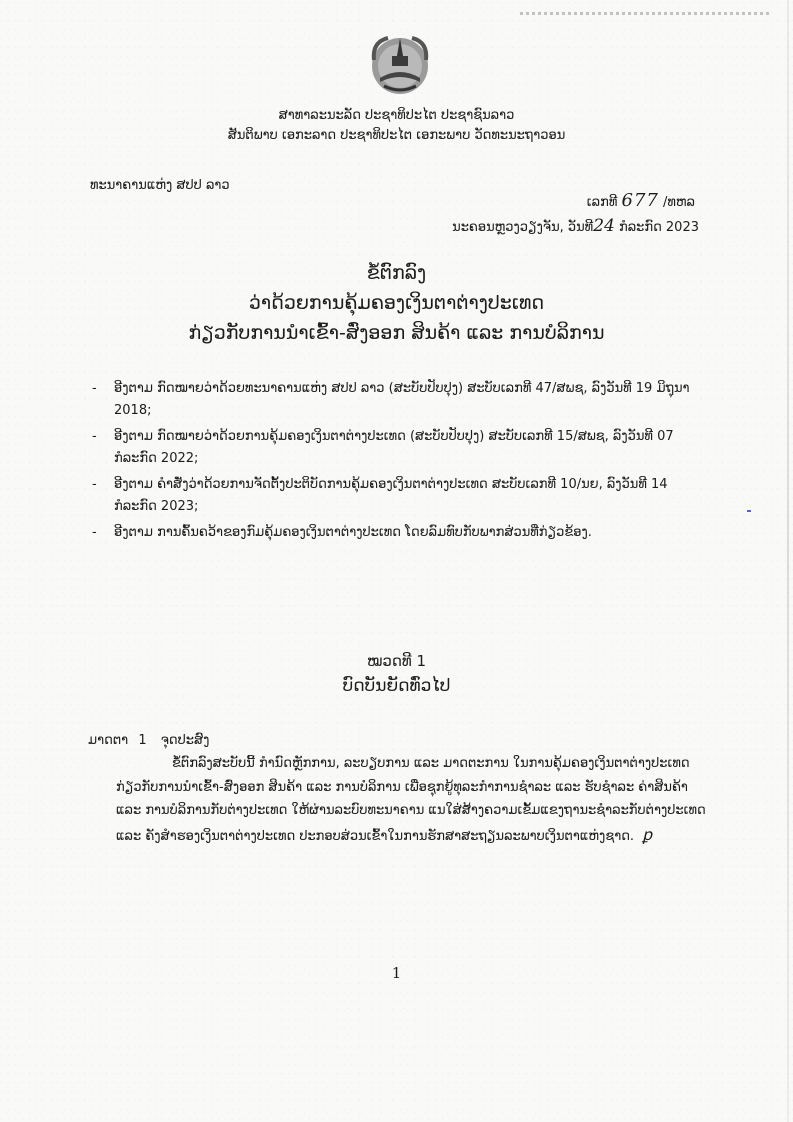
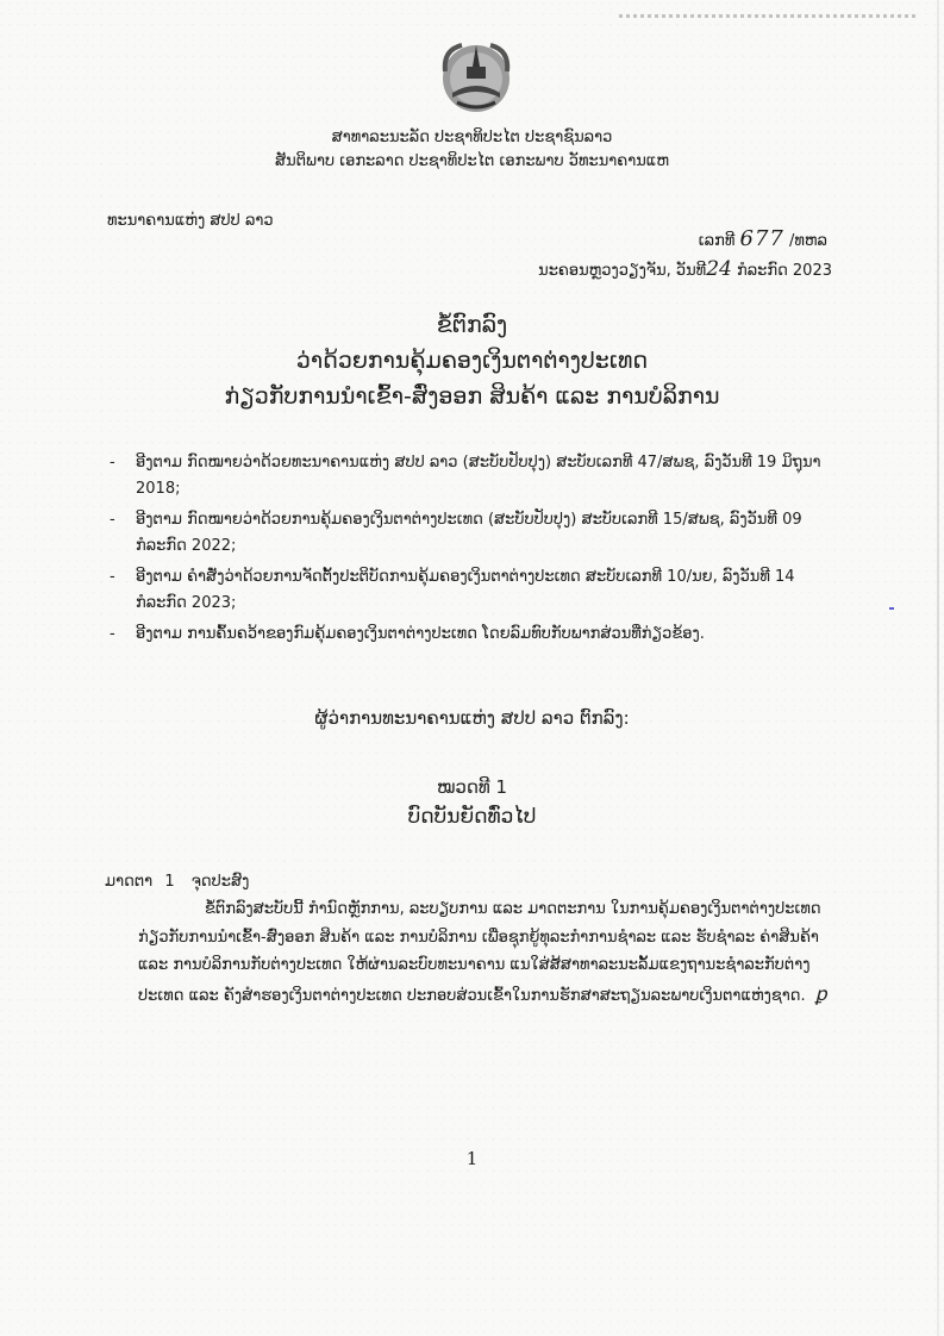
  ສາທາລະນະລັດ ປະຊາທິປະໄຕ ປະຊາຊົນລາວ
- ສັນຕິພາບ ເອກະລາດ ປະຊາທິປະໄຕ ເອກະພາບ ວັດທະນະຖາວອນ
+ ສັນຕິພາບ ເອກະລາດ ປະຊາທິປະໄຕ ເອກະພາບ ວັທະນາຄານແຫ
  ທະນາຄານແຫ່ງ ສປປ ລາວ
  ເລກທີ 677 /ທຫລ
  ນະຄອນຫຼວງວຽງຈັນ, ວັນທີ24 ກໍລະກົດ 2023
  ຂໍ້ຕົກລົງ
  ວ່າດ້ວຍການຄຸ້ມຄອງເງິນຕາຕ່າງປະເທດ
  ກ່ຽວກັບການນໍາເຂົ້າ-ສົ່ງອອກ ສິນຄ້າ ແລະ ການບໍລິການ
  -
  ອີງຕາມ ກົດໝາຍວ່າດ້ວຍທະນາຄານແຫ່ງ ສປປ ລາວ (ສະບັບປັບປຸງ) ສະບັບເລກທີ 47/ສພຊ, ລົງວັນທີ 19 ມິຖຸນາ 2018;
  -
- ອີງຕາມ ກົດໝາຍວ່າດ້ວຍການຄຸ້ມຄອງເງິນຕາຕ່າງປະເທດ (ສະບັບປັບປຸງ) ສະບັບເລກທີ 15/ສພຊ, ລົງວັນທີ 07 ກໍລະກົດ 2022;
+ ອີງຕາມ ກົດໝາຍວ່າດ້ວຍການຄຸ້ມຄອງເງິນຕາຕ່າງປະເທດ (ສະບັບປັບປຸງ) ສະບັບເລກທີ 15/ສພຊ, ລົງວັນທີ 09 ກໍລະກົດ 2022;
  -
  ອີງຕາມ ຄໍາສັ່ງວ່າດ້ວຍການຈັດຕັ້ງປະຕິບັດການຄຸ້ມຄອງເງິນຕາຕ່າງປະເທດ ສະບັບເລກທີ 10/ນຍ, ລົງວັນທີ 14 ກໍລະກົດ 2023;
  -
  ອີງຕາມ ການຄົ້ນຄວ້າຂອງກົມຄຸ້ມຄອງເງິນຕາຕ່າງປະເທດ ໂດຍລົມທົບກັບພາກສ່ວນທີ່ກ່ຽວຂ້ອງ.
+ ຜູ້ວ່າການທະນາຄານແຫ່ງ ສປປ ລາວ ຕົກລົງ:
  ໝວດທີ 1
  ບົດບັນຍັດທົ່ວໄປ
  ມາດຕາ 1 ຈຸດປະສົງ
- ຂໍ້ຕົກລົງສະບັບນີ້ ກໍານົດຫຼັກການ, ລະບຽບການ ແລະ ມາດຕະການ ໃນການຄຸ້ມຄອງເງິນຕາຕ່າງປະເທດກ່ຽວກັບການນໍາເຂົ້າ-ສົ່ງອອກ ສິນຄ້າ ແລະ ການບໍລິການ ເພື່ອຊຸກຍູ້ທຸລະກໍາການຊໍາລະ ແລະ ຮັບຊໍາລະ ຄ່າສິນຄ້າ ແລະ ການບໍລິການກັບຕ່າງປະເທດ ໃຫ້ຜ່ານລະບົບທະນາຄານ ແນໃສ່ສ້າງຄວາມເຂັ້ມແຂງຖານະຊໍາລະກັບຕ່າງປະເທດ ແລະ ຄັງສໍາຮອງເງິນຕາຕ່າງປະເທດ ປະກອບສ່ວນເຂົ້າໃນການຮັກສາສະຖຽນລະພາບເງິນຕາແຫ່ງຊາດ. ꝑ
+ ຂໍ້ຕົກລົງສະບັບນີ້ ກໍານົດຫຼັກການ, ລະບຽບການ ແລະ ມາດຕະການ ໃນການຄຸ້ມຄອງເງິນຕາຕ່າງປະເທດກ່ຽວກັບການນໍາເຂົ້າ-ສົ່ງອອກ ສິນຄ້າ ແລະ ການບໍລິການ ເພື່ອຊຸກຍູ້ທຸລະກໍາການຊໍາລະ ແລະ ຮັບຊໍາລະ ຄ່າສິນຄ້າ ແລະ ການບໍລິການກັບຕ່າງປະເທດ ໃຫ້ຜ່ານລະບົບທະນາຄານ ແນໃສ່ສ້ສາທາລະນະລັ້ມແຂງຖານະຊໍາລະກັບຕ່າງປະເທດ ແລະ ຄັງສໍາຮອງເງິນຕາຕ່າງປະເທດ ປະກອບສ່ວນເຂົ້າໃນການຮັກສາສະຖຽນລະພາບເງິນຕາແຫ່ງຊາດ. ꝑ
  1
